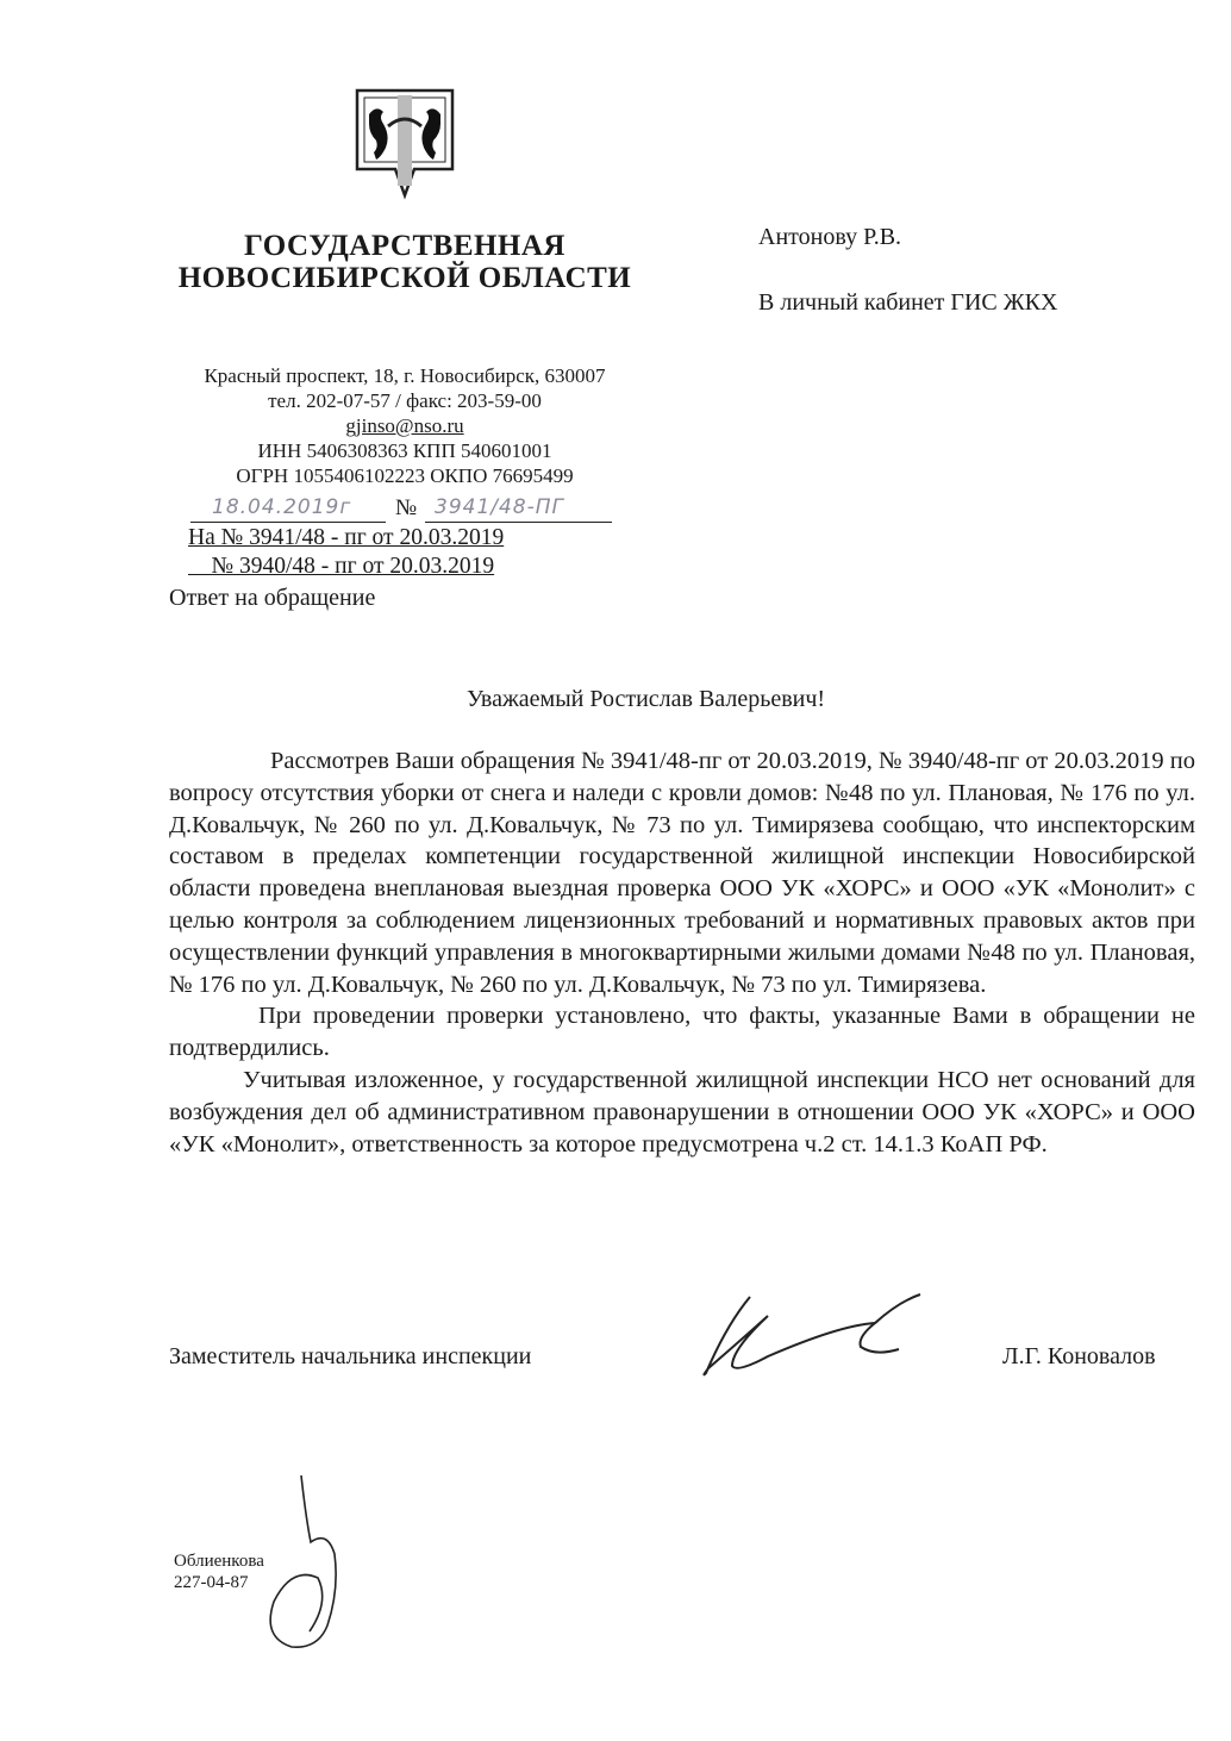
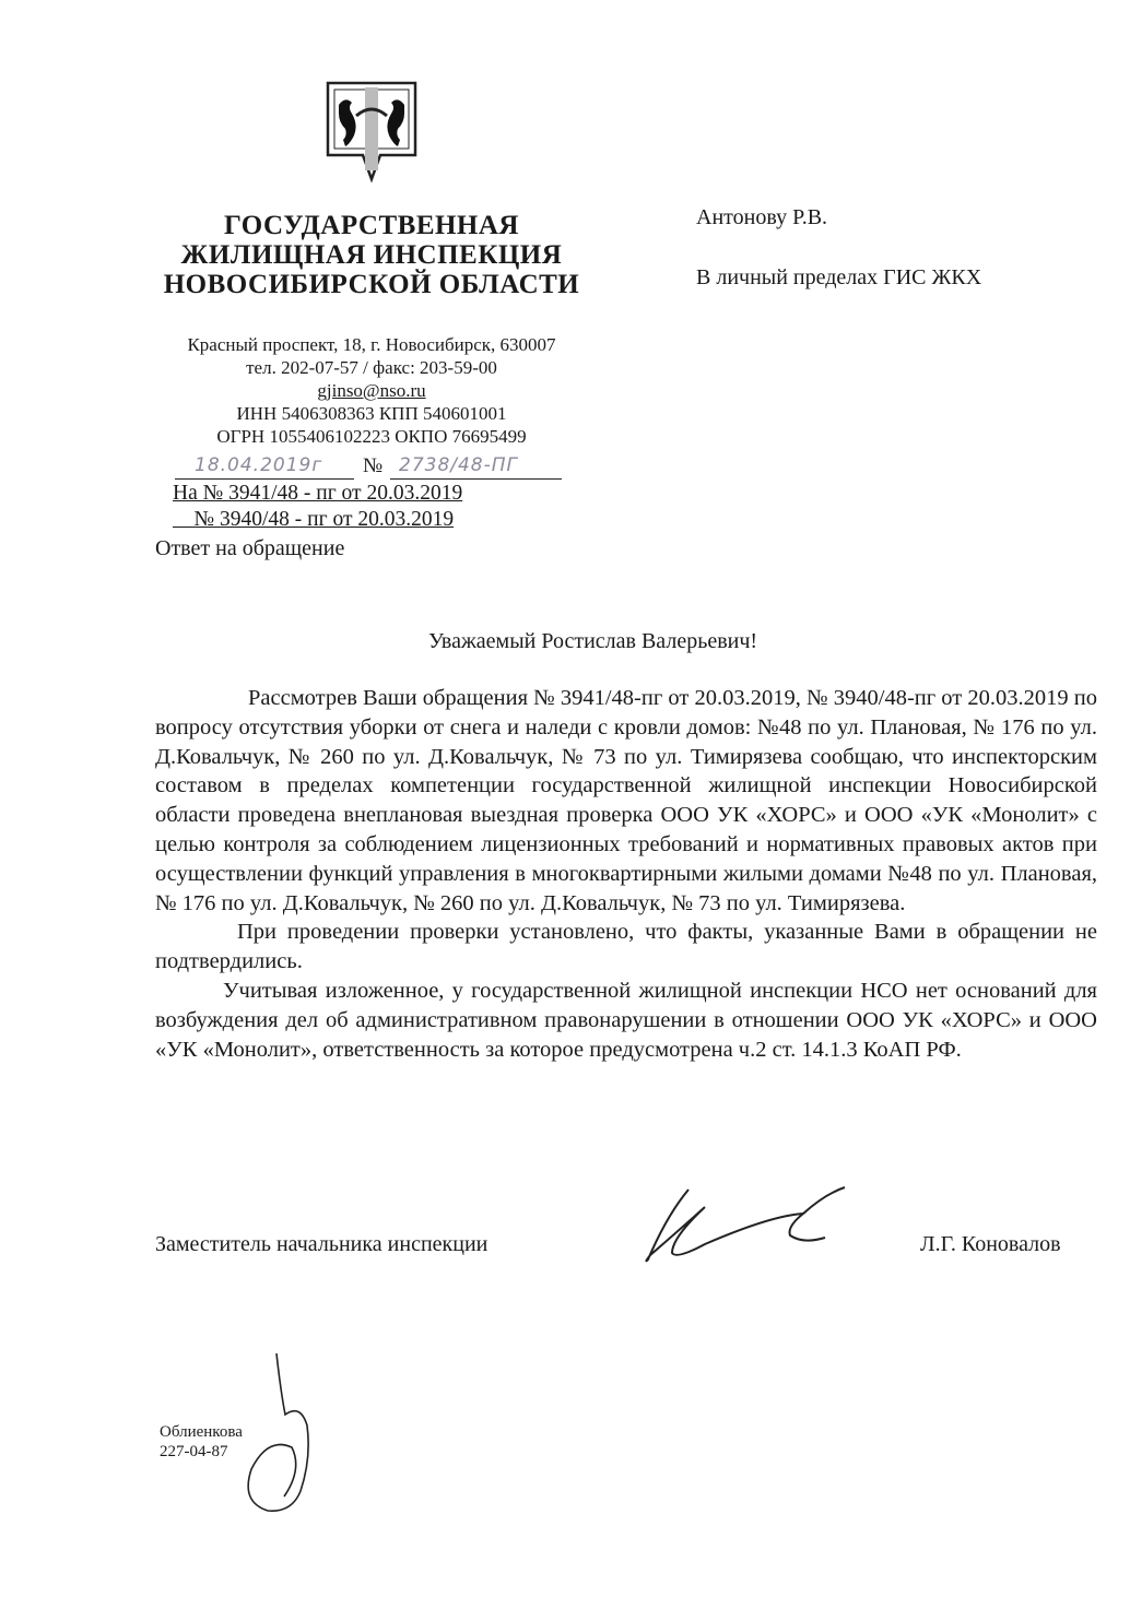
  ГОСУДАРСТВЕННАЯ
+ ЖИЛИЩНАЯ ИНСПЕКЦИЯ
  НОВОСИБИРСКОЙ ОБЛАСТИ
  Красный проспект, 18, г. Новосибирск, 630007
  тел. 202-07-57 / факс: 203-59-00
  gjinso@nso.ru
  ИНН 5406308363 КПП 540601001
  ОГРН 1055406102223 ОКПО 76695499
  18.04.2019г
  №
- 3941/48-ПГ
+ 2738/48-ПГ
  На № 3941/48 - пг от 20.03.2019
  № 3940/48 - пг от 20.03.2019
  Ответ на обращение
  Антонову Р.В.
- В личный кабинет ГИС ЖКХ
+ В личный пределах ГИС ЖКХ
  Уважаемый Ростислав Валерьевич!
  Рассмотрев Ваши обращения № 3941/48-пг от 20.03.2019, № 3940/48-пг от 20.03.2019 по вопросу отсутствия уборки от снега и наледи с кровли домов: №48 по ул. Плановая, № 176 по ул. Д.Ковальчук, № 260 по ул. Д.Ковальчук, № 73 по ул. Тимирязева сообщаю, что инспекторским составом в пределах компетенции государственной жилищной инспекции Новосибирской области проведена внеплановая выездная проверка ООО УК «ХОРС» и ООО «УК «Монолит» с целью контроля за соблюдением лицензионных требований и нормативных правовых актов при осуществлении функций управления в многоквартирными жилыми домами №48 по ул. Плановая, № 176 по ул. Д.Ковальчук, № 260 по ул. Д.Ковальчук, № 73 по ул. Тимирязева.
  При проведении проверки установлено, что факты, указанные Вами в обращении не подтвердились.
  Учитывая изложенное, у государственной жилищной инспекции НСО нет оснований для возбуждения дел об административном правонарушении в отношении ООО УК «ХОРС» и ООО «УК «Монолит», ответственность за которое предусмотрена ч.2 ст. 14.1.3 КоАП РФ.
  Заместитель начальника инспекции
  Л.Г. Коновалов
  Облиенкова
  227-04-87
